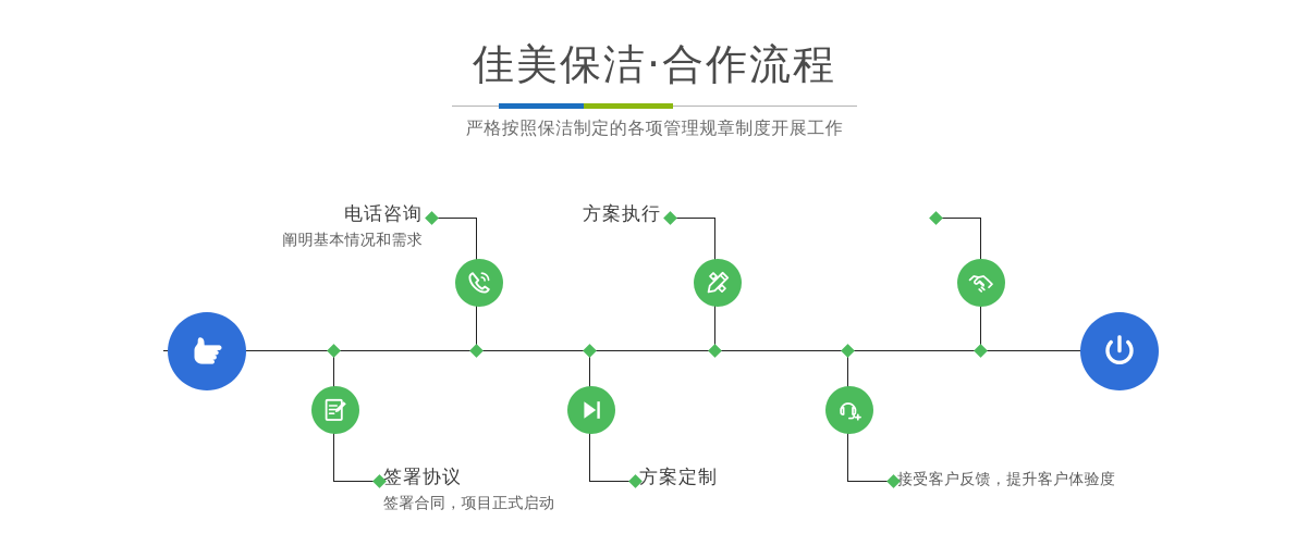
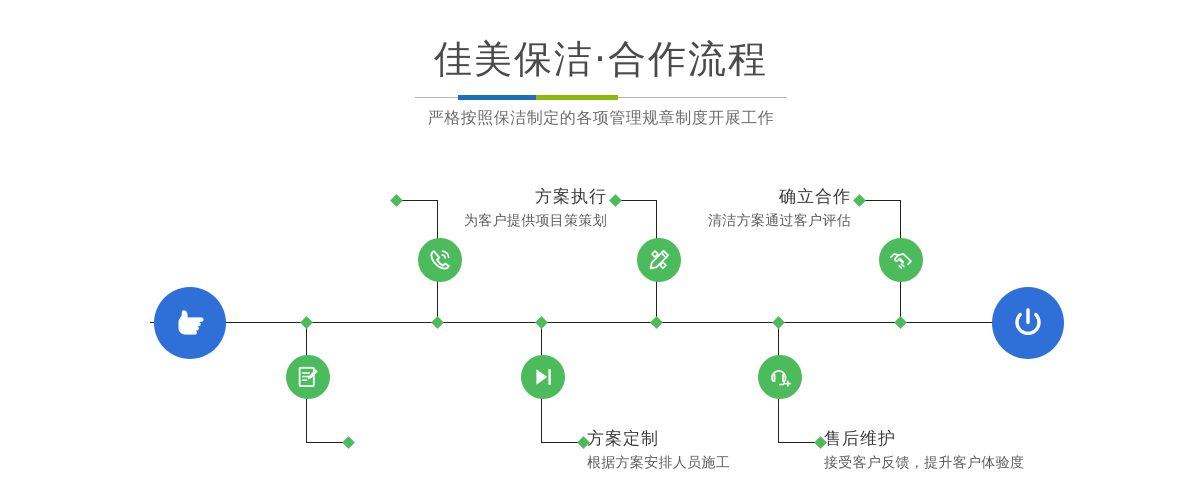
  佳美保洁·合作流程
  严格按照保洁制定的各项管理规章制度开展工作
- 电话咨询
- 阐明基本情况和需求
- 签署协议
- 签署合同，项目正式启动
  方案执行
+ 为客户提供项目策策划
  方案定制
+ 根据方案安排人员施工
+ 确立合作
+ 清洁方案通过客户评估
+ 售后维护
  接受客户反馈，提升客户体验度
